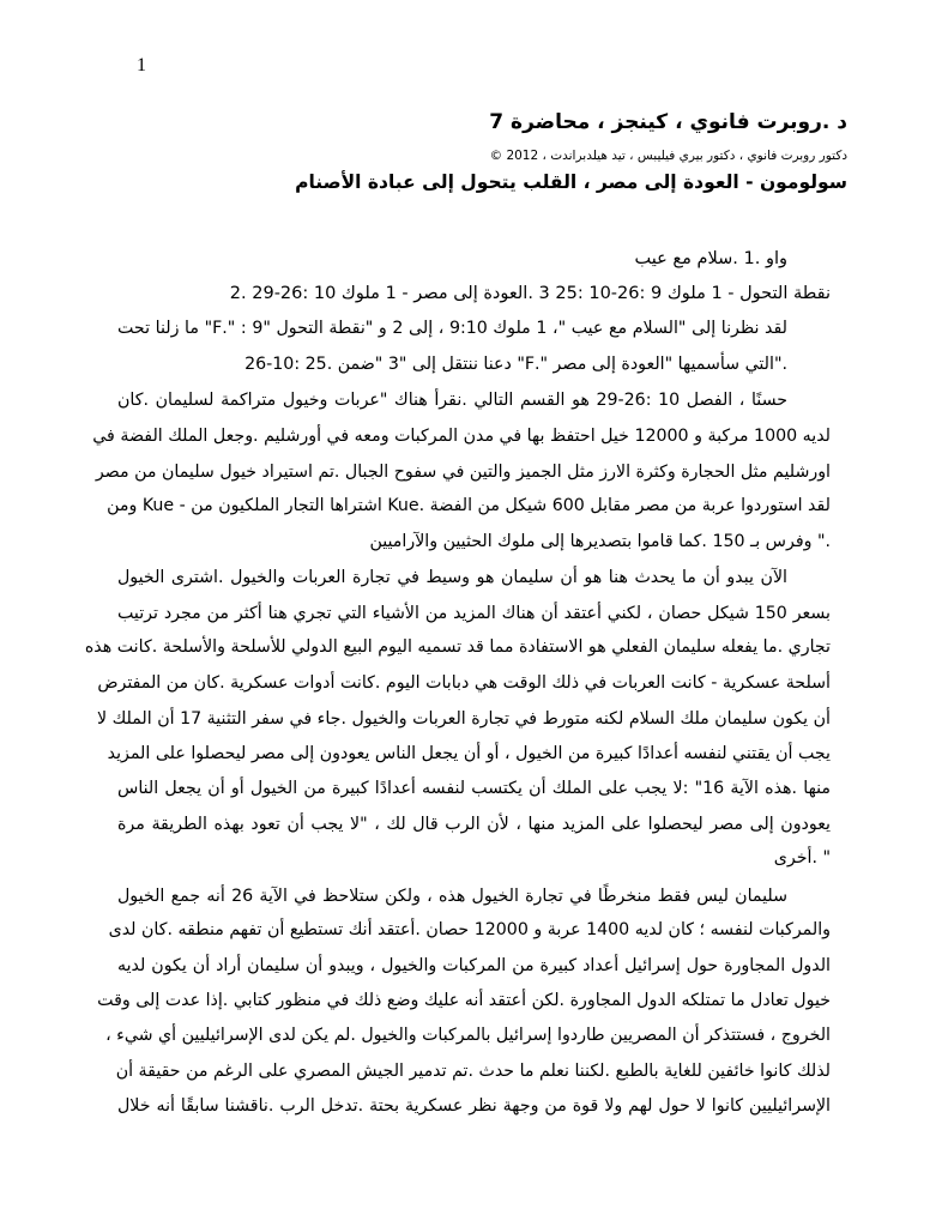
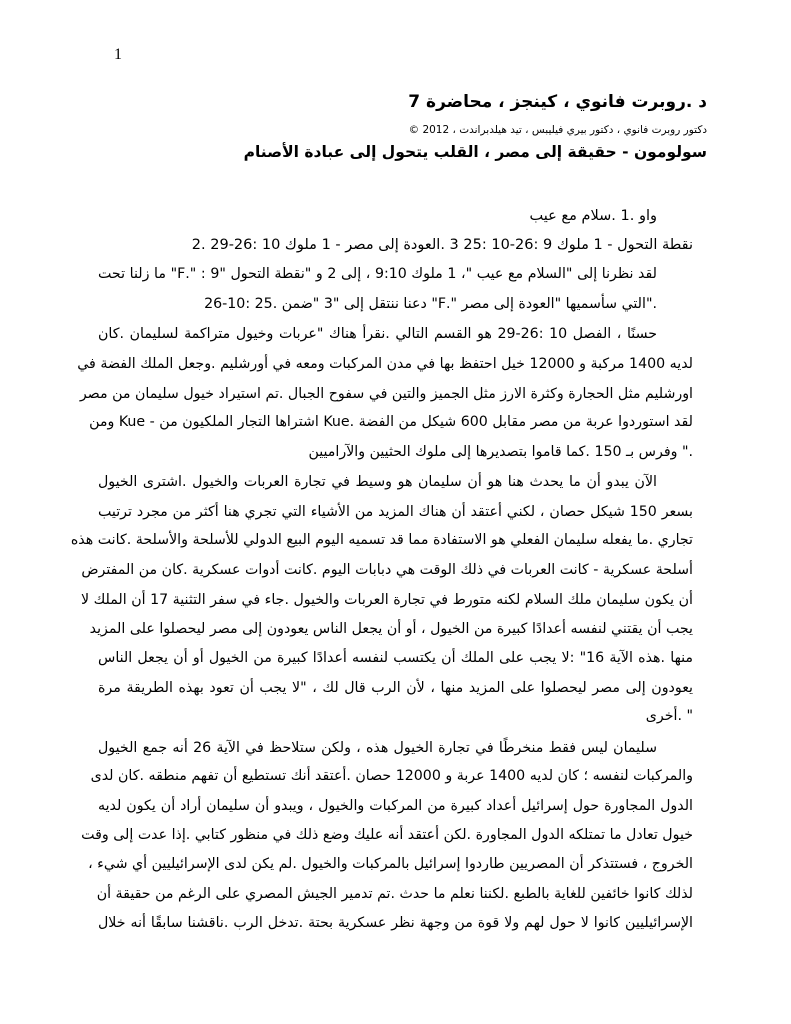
  1
  د .روبرت فانوي ، كينجز ، محاضرة 7
  دكتور روبرت فانوي ، دكتور بيري فيليبس ، تيد هيلدبراندت ، 2012 ©
- سولومون - العودة إلى مصر ، القلب يتحول إلى عبادة الأصنام
+ سولومون - حقيقة إلى مصر ، القلب يتحول إلى عبادة الأصنام
  واو .1 .سلام مع عيب
  نقطة التحول - 1 ملوك 9 :26-10 :25 3 .العودة إلى مصر - 1 ملوك 10 :26-29 .2
  لقد نظرنا إلى "السلام مع عيب "، 1 ملوك 9:10 ، إلى 2 و "نقطة التحول "9 : ".F" ما زلنا تحت
  ."التي سأسميها "العودة إلى مصر ".F" دعنا ننتقل إلى "3 "ضمن .25 :10-26
  حسنًا ، الفصل 10 :26-29 هو القسم التالي .نقرأ هناك "عربات وخيول متراكمة لسليمان .كان
- لديه 1000 مركبة و 12000 خيل احتفظ بها في مدن المركبات ومعه في أورشليم .وجعل الملك الفضة في
+ لديه 1400 مركبة و 12000 خيل احتفظ بها في مدن المركبات ومعه في أورشليم .وجعل الملك الفضة في
  اورشليم مثل الحجارة وكثرة الارز مثل الجميز والتين في سفوح الجبال .تم استيراد خيول سليمان من مصر
  لقد استوردوا عربة من مصر مقابل 600 شيكل من الفضة .Kue اشتراها التجار الملكيون من - Kue ومن
  ." وفرس بـ 150 .كما قاموا بتصديرها إلى ملوك الحثيين والآراميين
  الآن يبدو أن ما يحدث هنا هو أن سليمان هو وسيط في تجارة العربات والخيول .اشترى الخيول
  بسعر 150 شيكل حصان ، لكني أعتقد أن هناك المزيد من الأشياء التي تجري هنا أكثر من مجرد ترتيب
  تجاري .ما يفعله سليمان الفعلي هو الاستفادة مما قد تسميه اليوم البيع الدولي للأسلحة والأسلحة .كانت هذه
  أسلحة عسكرية - كانت العربات في ذلك الوقت هي دبابات اليوم .كانت أدوات عسكرية .كان من المفترض
  أن يكون سليمان ملك السلام لكنه متورط في تجارة العربات والخيول .جاء في سفر التثنية 17 أن الملك لا
  يجب أن يقتني لنفسه أعدادًا كبيرة من الخيول ، أو أن يجعل الناس يعودون إلى مصر ليحصلوا على المزيد
  منها .هذه الآية 16" :لا يجب على الملك أن يكتسب لنفسه أعدادًا كبيرة من الخيول أو أن يجعل الناس
  يعودون إلى مصر ليحصلوا على المزيد منها ، لأن الرب قال لك ، "لا يجب أن تعود بهذه الطريقة مرة
  " .أخرى
  سليمان ليس فقط منخرطًا في تجارة الخيول هذه ، ولكن ستلاحظ في الآية 26 أنه جمع الخيول
  والمركبات لنفسه ؛ كان لديه 1400 عربة و 12000 حصان .أعتقد أنك تستطيع أن تفهم منطقه .كان لدى
  الدول المجاورة حول إسرائيل أعداد كبيرة من المركبات والخيول ، ويبدو أن سليمان أراد أن يكون لديه
  خيول تعادل ما تمتلكه الدول المجاورة .لكن أعتقد أنه عليك وضع ذلك في منظور كتابي .إذا عدت إلى وقت
  الخروج ، فستتذكر أن المصريين طاردوا إسرائيل بالمركبات والخيول .لم يكن لدى الإسرائيليين أي شيء ،
  لذلك كانوا خائفين للغاية بالطبع .لكننا نعلم ما حدث .تم تدمير الجيش المصري على الرغم من حقيقة أن
  الإسرائيليين كانوا لا حول لهم ولا قوة من وجهة نظر عسكرية بحتة .تدخل الرب .ناقشنا سابقًا أنه خلال
